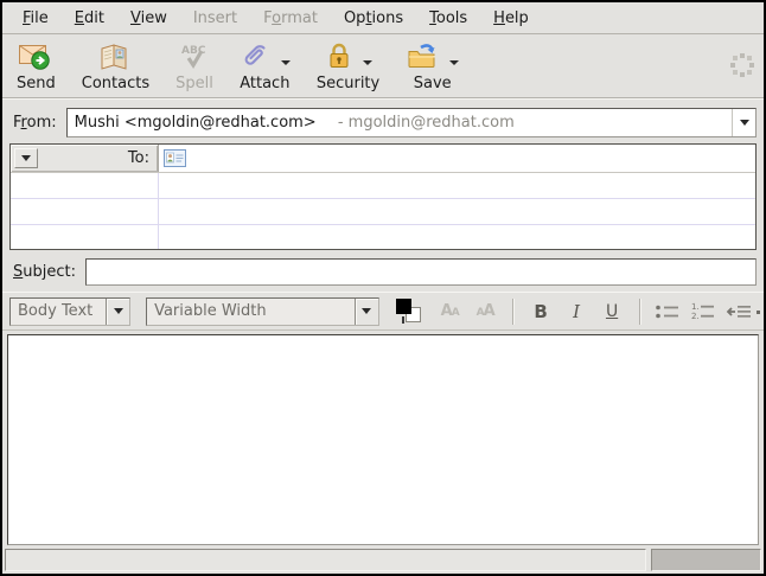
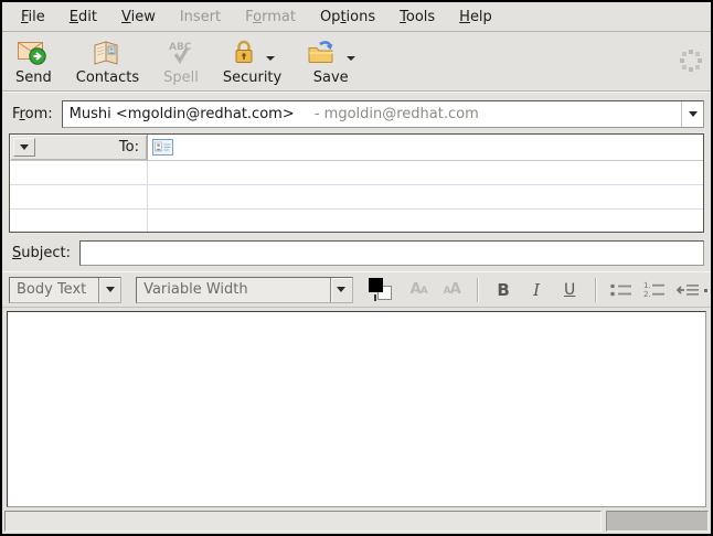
  File
  Edit
  View
  Insert
  Format
  Options
  Tools
  Help
  Send
  Contacts
  ABC
  Spell
- Attach
  Security
  Save
  From:
  Mushi <mgoldin@redhat.com> - mgoldin@redhat.com
  To:
  Subject:
  Body Text
  Variable Width
  AA
  AA
  B
  I
  U
  1.
  2.
